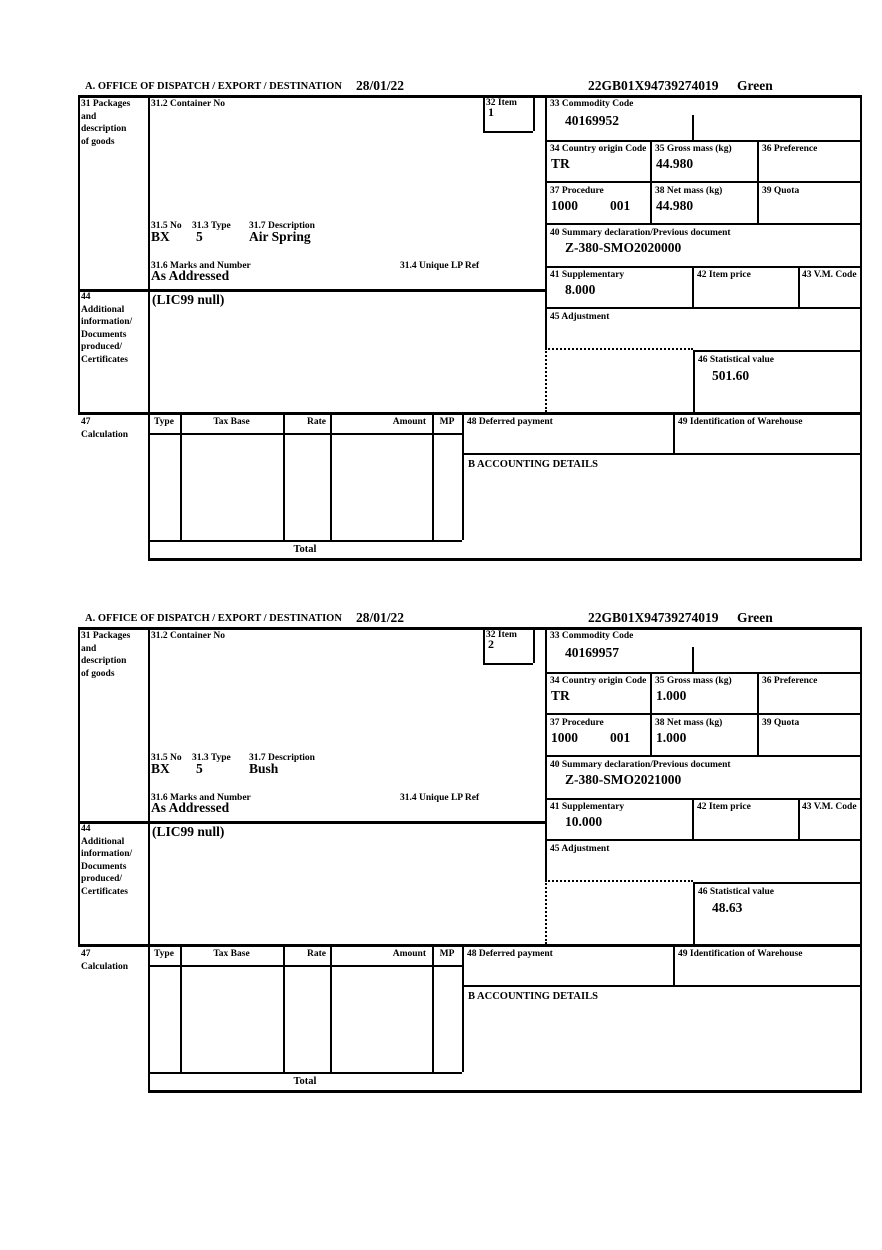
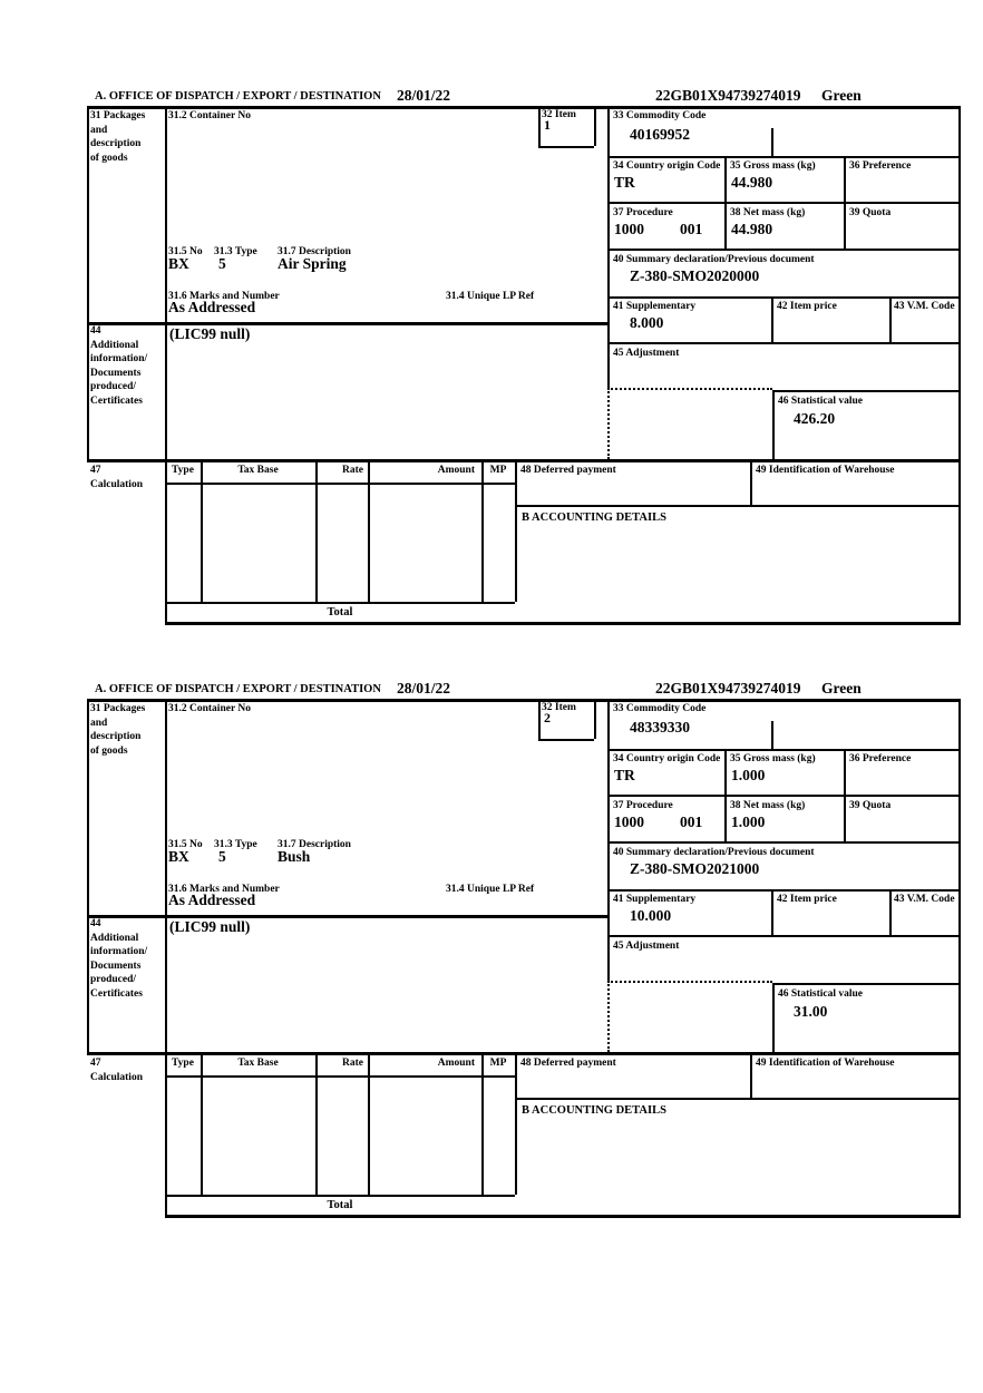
  A. OFFICE OF DISPATCH / EXPORT / DESTINATION
  28/01/22
  22GB01X94739274019
  Green
  31 Packages
  and
  description
  of goods
  44
  Additional
  information/
  Documents
  produced/
  Certificates
  47
  Calculation
  31.2 Container No
  32 Item
  1
  31.5 No
  31.3 Type
  31.7 Description
  BX
  5
  Air Spring
  31.6 Marks and Number
  31.4 Unique LP Ref
  As Addressed
  (LIC99 null)
  33 Commodity Code
  40169952
  34 Country origin Code
  TR
  35 Gross mass (kg)
  44.980
  36 Preference
  37 Procedure
  1000
  001
  38 Net mass (kg)
  44.980
  39 Quota
  40 Summary declaration/Previous document
  Z-380-SMO2020000
  41 Supplementary
  8.000
  42 Item price
  43 V.M. Code
  45 Adjustment
  46 Statistical value
- 501.60
+ 426.20
  Type
  Tax Base
  Rate
  Amount
  MP
  48 Deferred payment
  49 Identification of Warehouse
  B ACCOUNTING DETAILS
  Total
  A. OFFICE OF DISPATCH / EXPORT / DESTINATION
  28/01/22
  22GB01X94739274019
  Green
  31 Packages
  and
  description
  of goods
  44
  Additional
  information/
  Documents
  produced/
  Certificates
  47
  Calculation
  31.2 Container No
  32 Item
  2
  31.5 No
  31.3 Type
  31.7 Description
  BX
  5
  Bush
  31.6 Marks and Number
  31.4 Unique LP Ref
  As Addressed
  (LIC99 null)
  33 Commodity Code
- 40169957
+ 48339330
  34 Country origin Code
  TR
  35 Gross mass (kg)
  1.000
  36 Preference
  37 Procedure
  1000
  001
  38 Net mass (kg)
  1.000
  39 Quota
  40 Summary declaration/Previous document
  Z-380-SMO2021000
  41 Supplementary
  10.000
  42 Item price
  43 V.M. Code
  45 Adjustment
  46 Statistical value
- 48.63
+ 31.00
  Type
  Tax Base
  Rate
  Amount
  MP
  48 Deferred payment
  49 Identification of Warehouse
  B ACCOUNTING DETAILS
  Total
